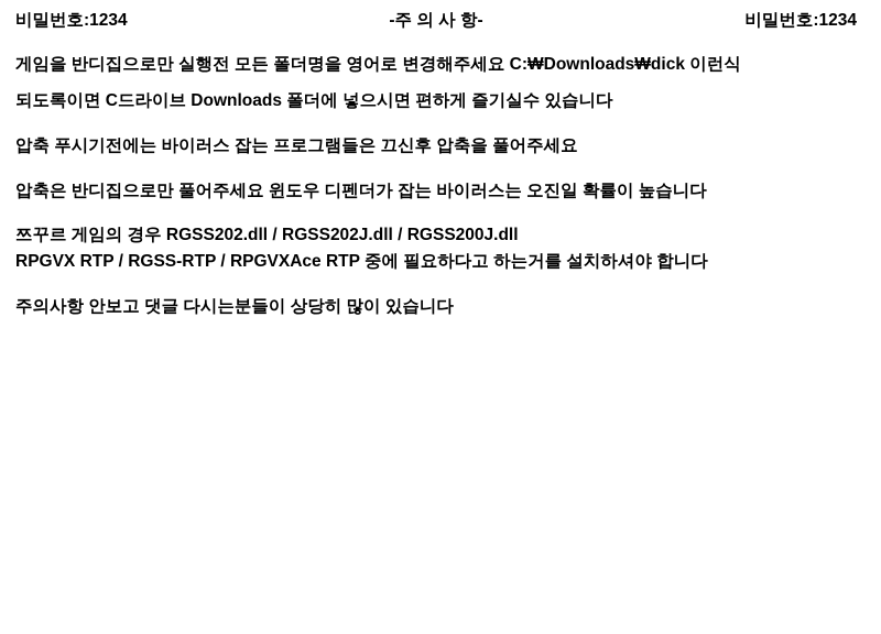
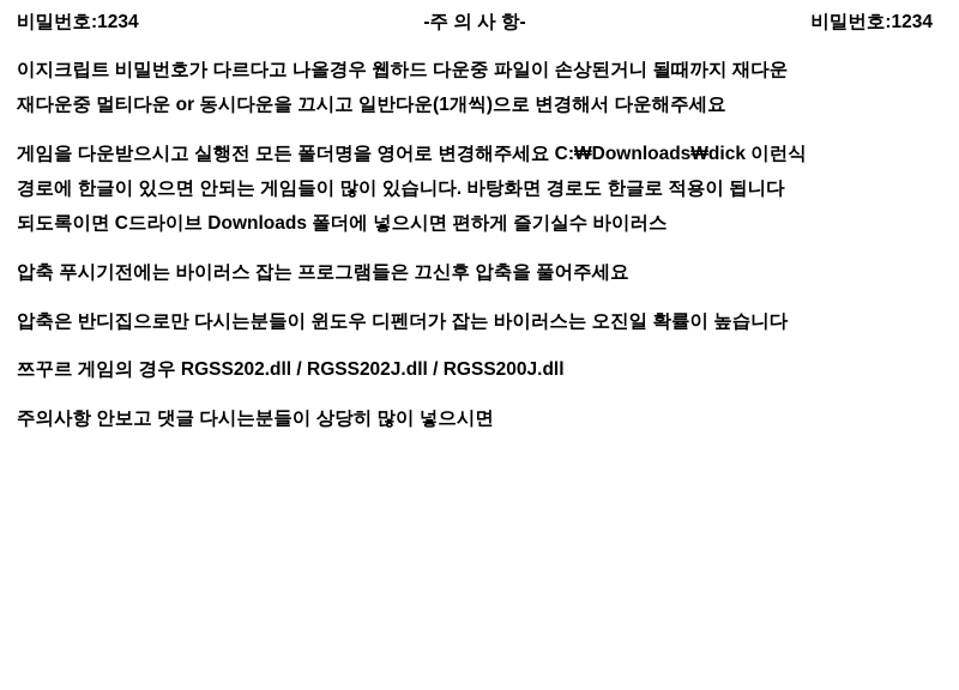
  비밀번호:1234
  -주 의 사 항-
  비밀번호:1234
+ 이지크립트 비밀번호가 다르다고 나올경우 웹하드 다운중 파일이 손상된거니 될때까지 재다운
+ 재다운중 멀티다운 or 동시다운을 끄시고 일반다운(1개씩)으로 변경해서 다운해주세요
- 게임을 반디집으로만 실행전 모든 폴더명을 영어로 변경해주세요 C:₩Downloads₩dick 이런식
+ 게임을 다운받으시고 실행전 모든 폴더명을 영어로 변경해주세요 C:₩Downloads₩dick 이런식
+ 경로에 한글이 있으면 안되는 게임들이 많이 있습니다. 바탕화면 경로도 한글로 적용이 됩니다
- 되도록이면 C드라이브 Downloads 폴더에 넣으시면 편하게 즐기실수 있습니다
+ 되도록이면 C드라이브 Downloads 폴더에 넣으시면 편하게 즐기실수 바이러스
  압축 푸시기전에는 바이러스 잡는 프로그램들은 끄신후 압축을 풀어주세요
- 압축은 반디집으로만 풀어주세요 윈도우 디펜더가 잡는 바이러스는 오진일 확률이 높습니다
+ 압축은 반디집으로만 다시는분들이 윈도우 디펜더가 잡는 바이러스는 오진일 확률이 높습니다
  쯔꾸르 게임의 경우 RGSS202.dll / RGSS202J.dll / RGSS200J.dll
- RPGVX RTP / RGSS-RTP / RPGVXAce RTP 중에 필요하다고 하는거를 설치하셔야 합니다
- 주의사항 안보고 댓글 다시는분들이 상당히 많이 있습니다
+ 주의사항 안보고 댓글 다시는분들이 상당히 많이 넣으시면
